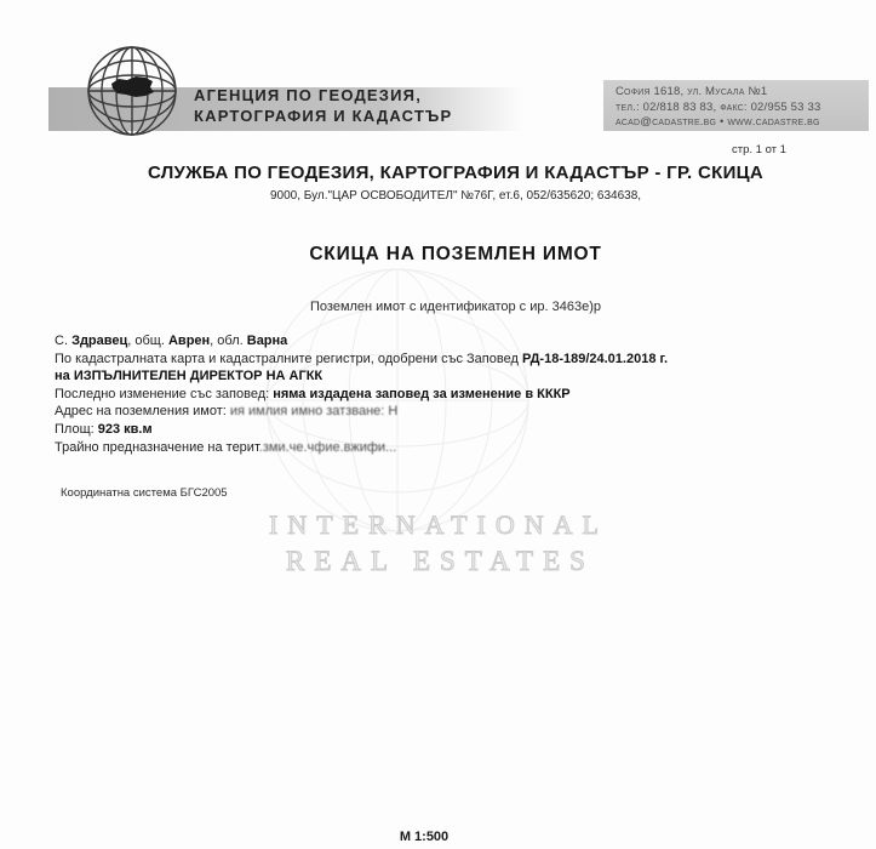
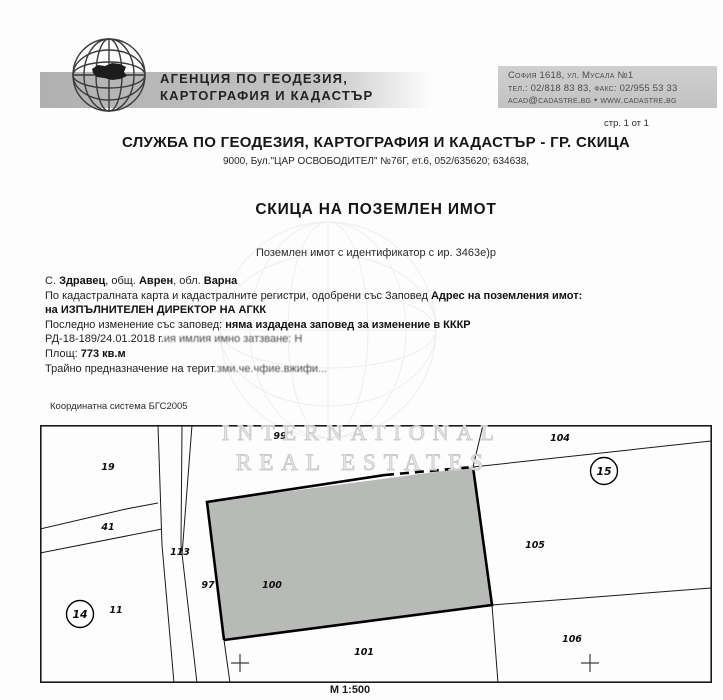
  София 1618, ул. Мусала №1
  тел.: 02/818 83 83, факс: 02/955 53 33
  acad@cadastre.bg • www.cadastre.bg
  АГЕНЦИЯ ПО ГЕОДЕЗИЯ,
  КАРТОГРАФИЯ И КАДАСТЪР
  стр. 1 от 1
  СЛУЖБА ПО ГЕОДЕЗИЯ, КАРТОГРАФИЯ И КАДАСТЪР - ГР. СКИЦА
  9000, Бул."ЦАР ОСВОБОДИТЕЛ" №76Г, ет.6, 052/635620; 634638,
  СКИЦА НА ПОЗЕМЛЕН ИМОТ
  Поземлен имот с идентификатор с ир. 3463е)р
  С. Здравец, общ. Аврен, обл. Варна
- По кадастралната карта и кадастралните регистри, одобрени със Заповед РД-18-189/24.01.2018 г.
+ По кадастралната карта и кадастралните регистри, одобрени със Заповед Адрес на поземления имот:
  на ИЗПЪЛНИТЕЛЕН ДИРЕКТОР НА АГКК
  Последно изменение със заповед: няма издадена заповед за изменение в КККР
- Адрес на поземления имот: ия имлия имно затзване: Н
+ РД-18-189/24.01.2018 г.ия имлия имно затзване: Н
- Площ: 923 кв.м
+ Площ: 773 кв.м
  Трайно предназначение на терит.зми.че.чфие.вжифи...
  Координатна система БГС2005
+ 99
+ 19
+ 41
+ 113
+ 97
+ 100
+ 11
+ 101
+ 104
+ 105
+ 106
+ 14
+ 15
  INTERNATIONAL
  REAL ESTATES
  М 1:500
